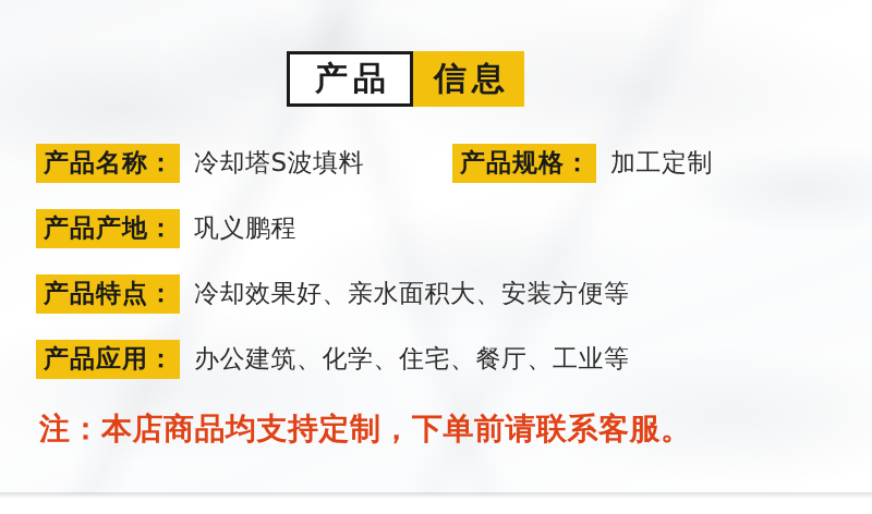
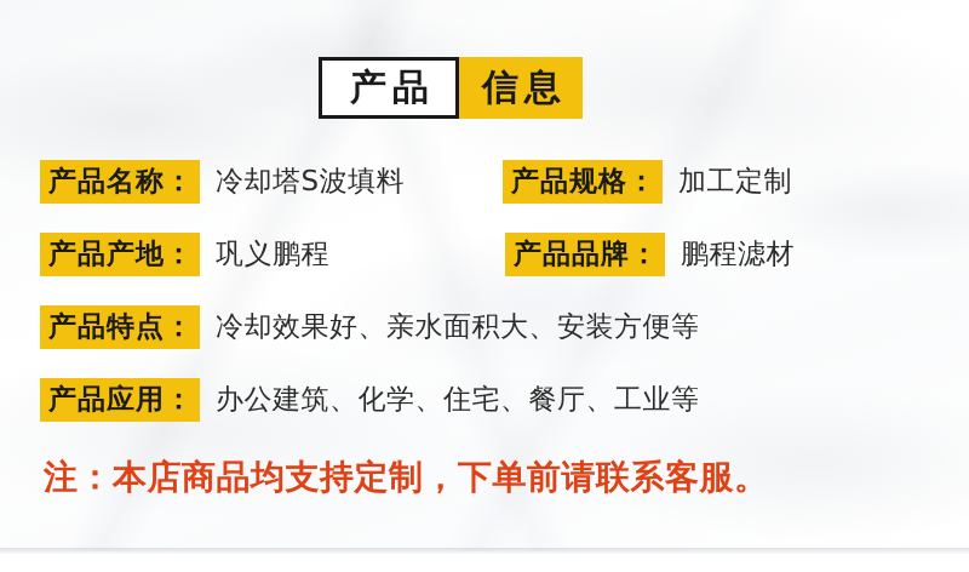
  产品
  信息
  产品名称：
  冷却塔S波填料
  产品规格：
  加工定制
  产品产地：
  巩义鹏程
+ 产品品牌：
+ 鹏程滤材
  产品特点：
  冷却效果好、亲水面积大、安装方便等
  产品应用：
  办公建筑、化学、住宅、餐厅、工业等
  注：本店商品均支持定制，下单前请联系客服。
